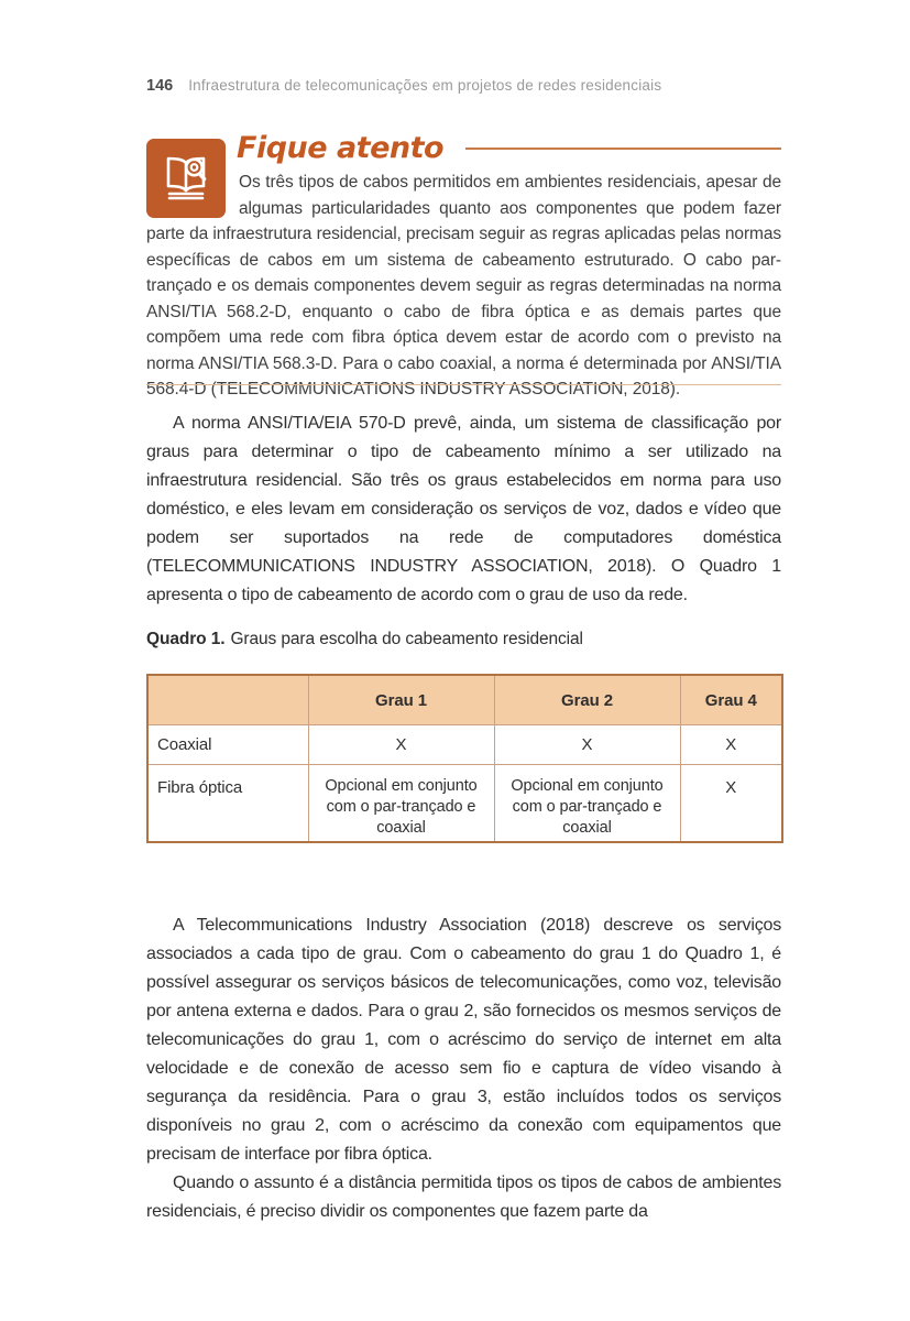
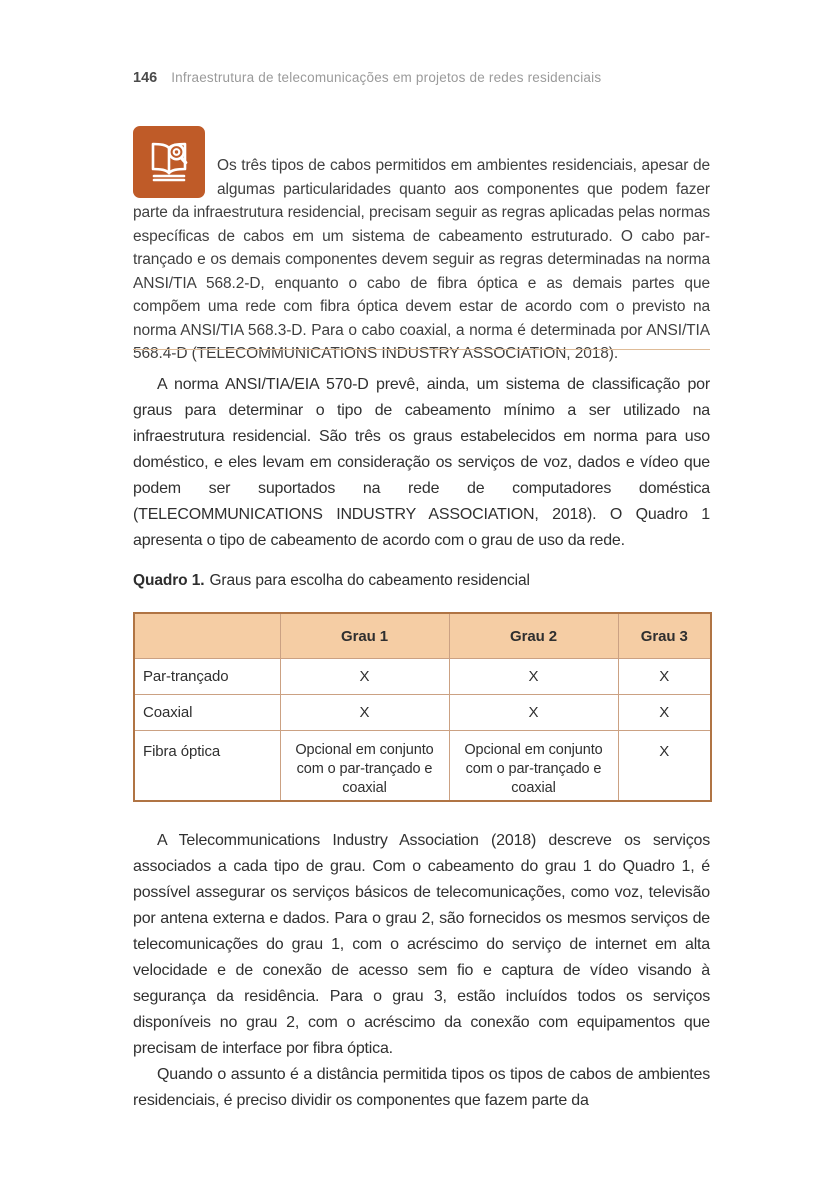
  146
  Infraestrutura de telecomunicações em projetos de redes residenciais
- Fique atento
  Os três tipos de cabos permitidos em ambientes residenciais, apesar de algumas particularidades quanto aos componentes que podem fazer parte da infraestrutura residencial, precisam seguir as regras aplicadas pelas normas específicas de cabos em um sistema de cabeamento estruturado. O cabo par-trançado e os demais componentes devem seguir as regras determinadas na norma ANSI/TIA 568.2-D, enquanto o cabo de fibra óptica e as demais partes que compõem uma rede com fibra óptica devem estar de acordo com o previsto na norma ANSI/TIA 568.3-D. Para o cabo coaxial, a norma é determinada por ANSI/TIA 568.4-D (TELECOMMUNICATIONS INDUSTRY ASSOCIATION, 2018).
  A norma ANSI/TIA/EIA 570-D prevê, ainda, um sistema de classificação por graus para determinar o tipo de cabeamento mínimo a ser utilizado na infraestrutura residencial. São três os graus estabelecidos em norma para uso doméstico, e eles levam em consideração os serviços de voz, dados e vídeo que podem ser suportados na rede de computadores doméstica (TELECOMMUNICATIONS INDUSTRY ASSOCIATION, 2018). O Quadro 1 apresenta o tipo de cabeamento de acordo com o grau de uso da rede.
  Quadro 1. Graus para escolha do cabeamento residencial
- 	Grau 1	Grau 2	Grau 4
+ 	Grau 1	Grau 2	Grau 3
+ Par-trançado	X	X	X
  Coaxial	X	X	X
  Fibra óptica	Opcional em conjunto com o par-trançado e coaxial	Opcional em conjunto com o par-trançado e coaxial	X
  A Telecommunications Industry Association (2018) descreve os serviços associados a cada tipo de grau. Com o cabeamento do grau 1 do Quadro 1, é possível assegurar os serviços básicos de telecomunicações, como voz, televisão por antena externa e dados. Para o grau 2, são fornecidos os mesmos serviços de telecomunicações do grau 1, com o acréscimo do serviço de internet em alta velocidade e de conexão de acesso sem fio e captura de vídeo visando à segurança da residência. Para o grau 3, estão incluídos todos os serviços disponíveis no grau 2, com o acréscimo da conexão com equipamentos que precisam de interface por fibra óptica.
  Quando o assunto é a distância permitida tipos os tipos de cabos de ambientes residenciais, é preciso dividir os componentes que fazem parte da
